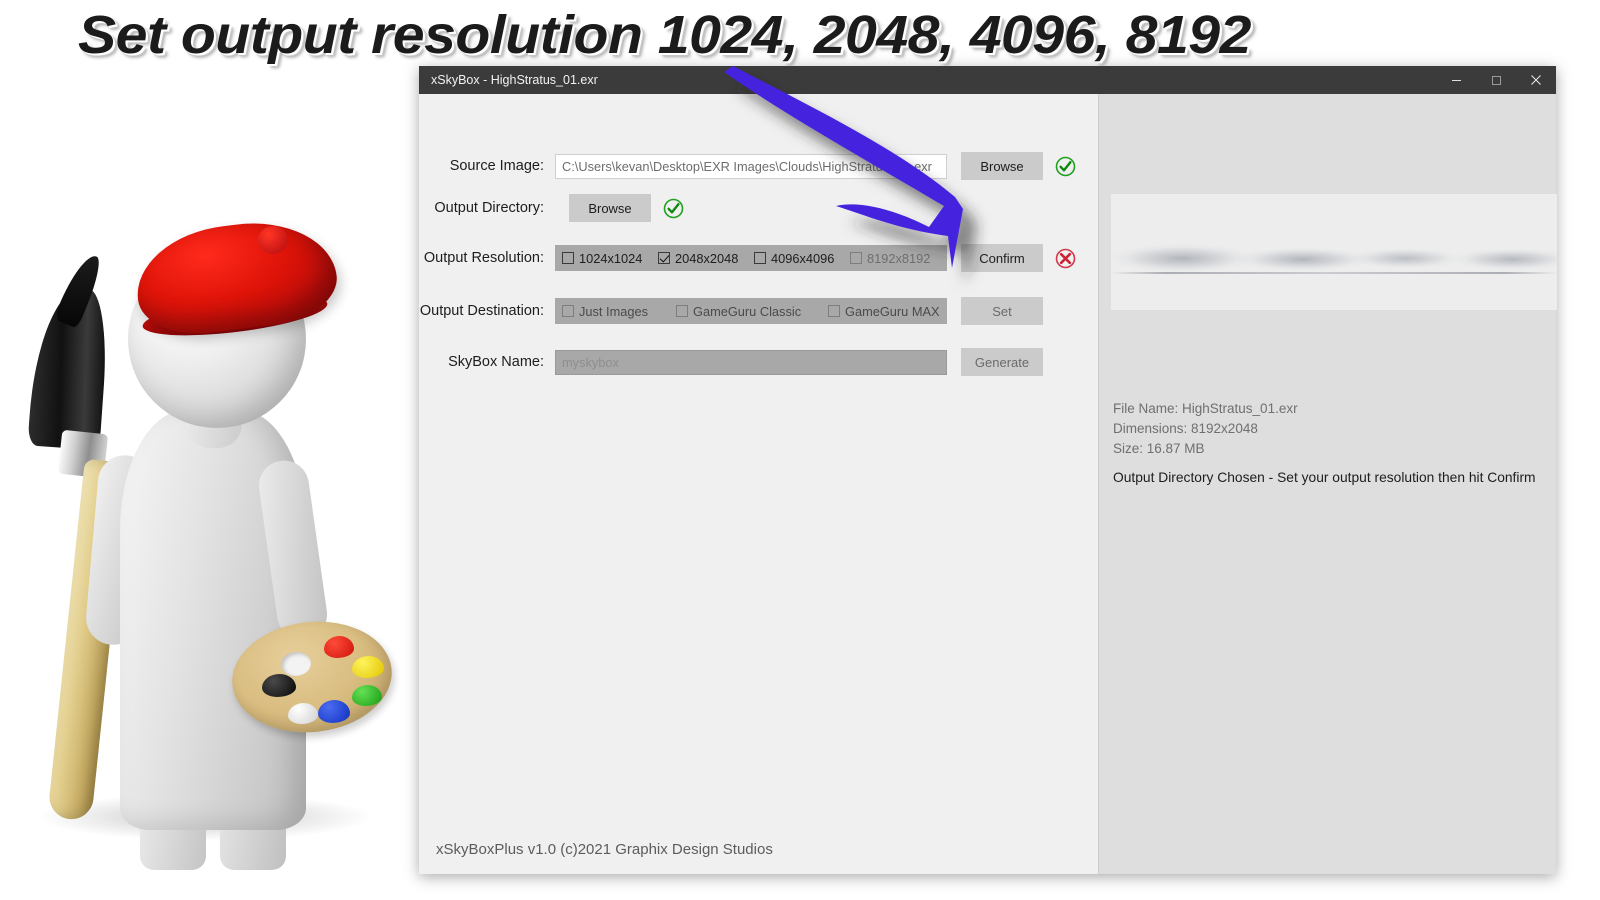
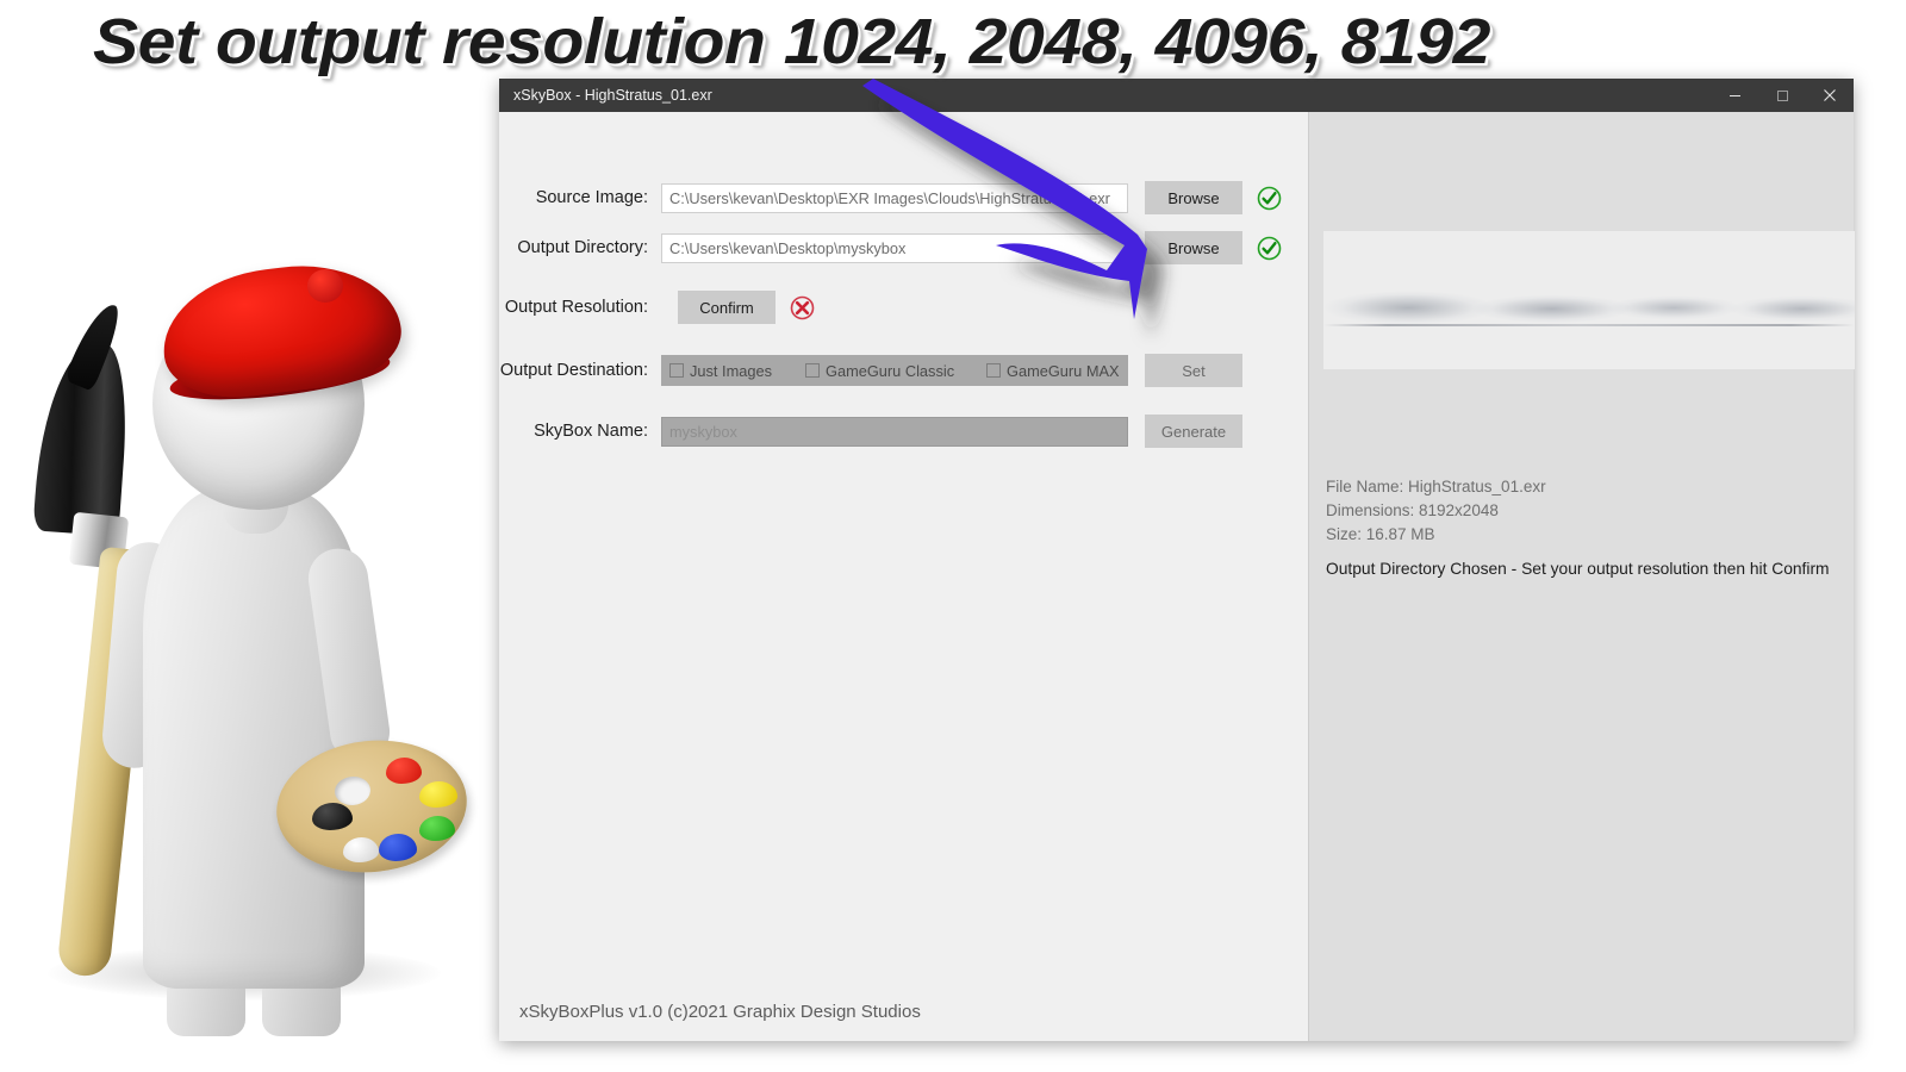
  xSkyBox - HighStratus_01.exr
  Source Image:
  C:\Users\kevan\Desktop\EXR Images\Clouds\HighStratexr
  Browse
  Output Directory:
+ C:\Users\kevan\Desktop\myskybox
  Browse
  Output Resolution:
- 1024x1024
- 2048x2048
- 4096x4096
- 8192x8192
  Confirm
  Output Destination:
  Just Images
  GameGuru Classic
  GameGuru MAX
  Set
  SkyBox Name:
  myskybox
  Generate
  xSkyBoxPlus v1.0 (c)2021 Graphix Design Studios
  File Name: HighStratus_01.exr
  Dimensions: 8192x2048
  Size: 16.87 MB
  Output Directory Chosen - Set your output resolution then hit Confirm
  Set output resolution 1024, 2048, 4096, 8192
